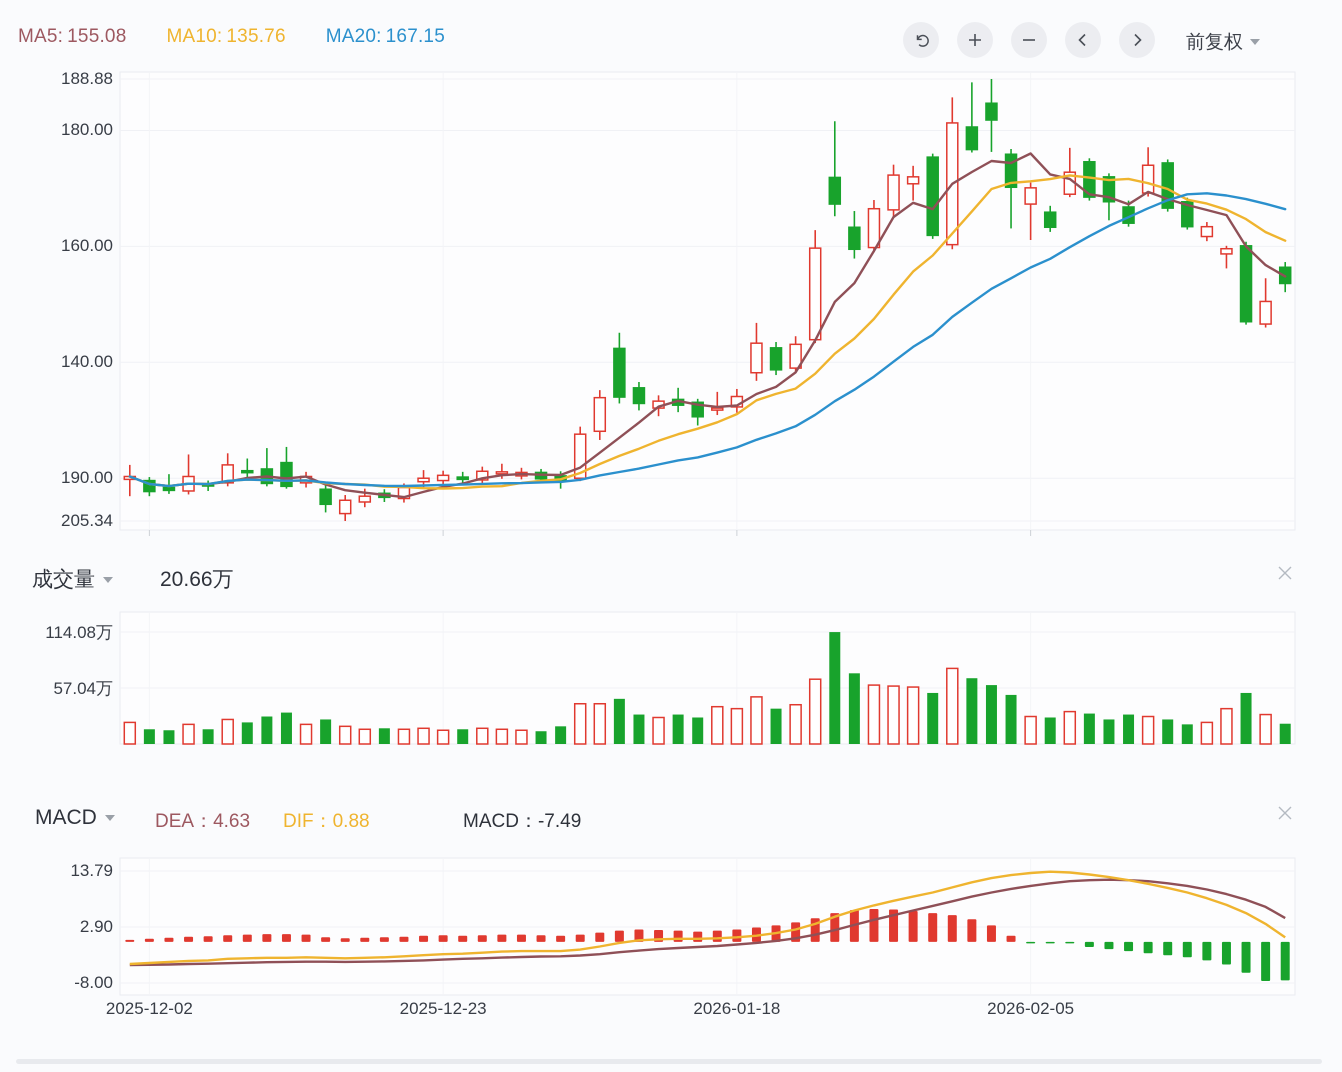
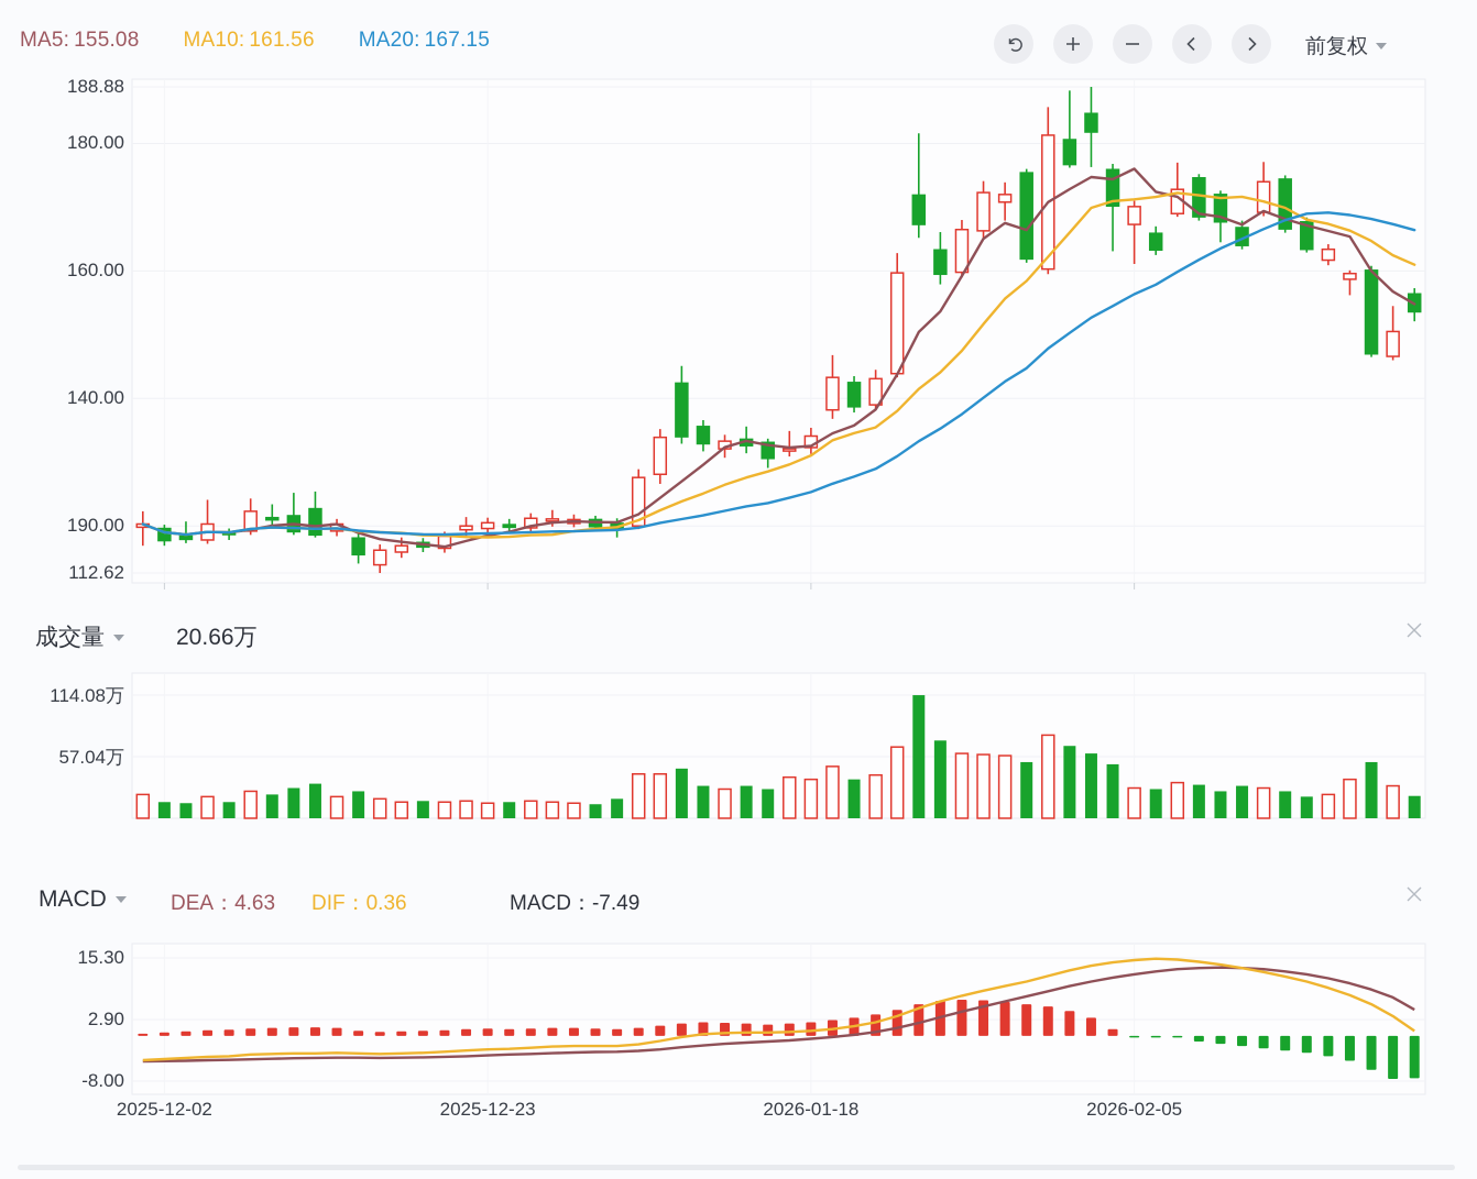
  MA5: 155.08
- MA10: 135.76
+ MA10: 161.56
  MA20: 167.15
  前复权
  成交量
  20.66万
  MACD
  DEA：4.63
- DIF：0.88
+ DIF：0.36
  MACD：-7.49
  188.88
  180.00
  160.00
  140.00
  190.00
- 205.34
+ 112.62
  114.08万
  57.04万
- 13.79
+ 15.30
  2.90
  -8.00
  2025-12-02
  2025-12-23
  2026-01-18
  2026-02-05
